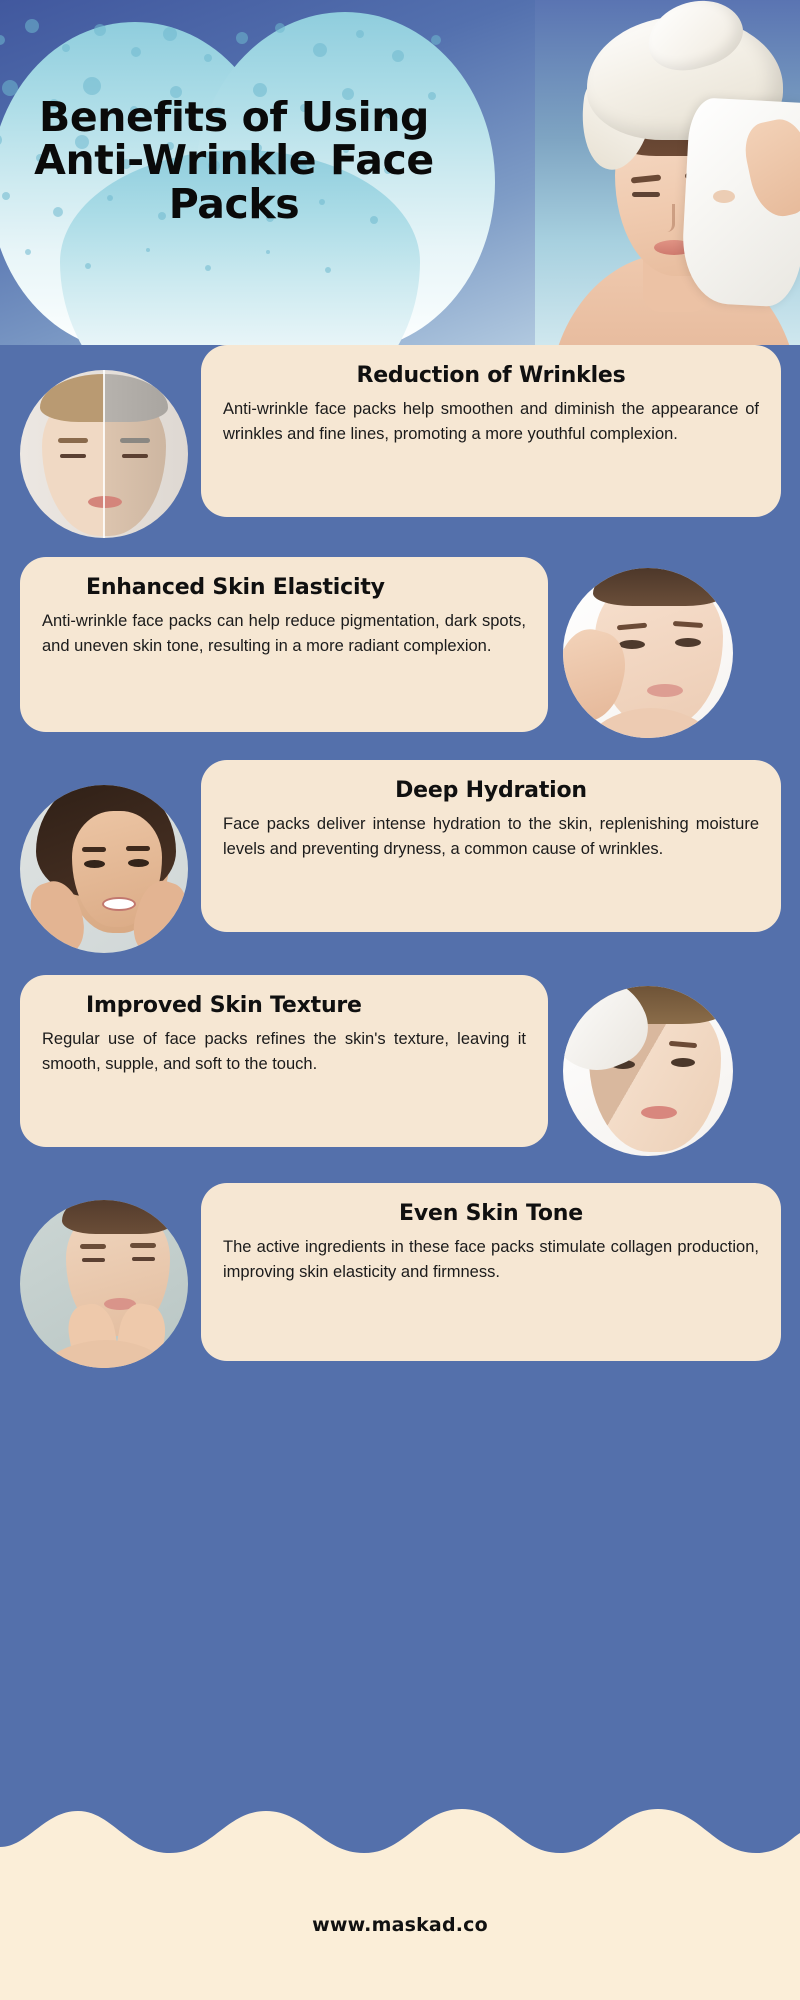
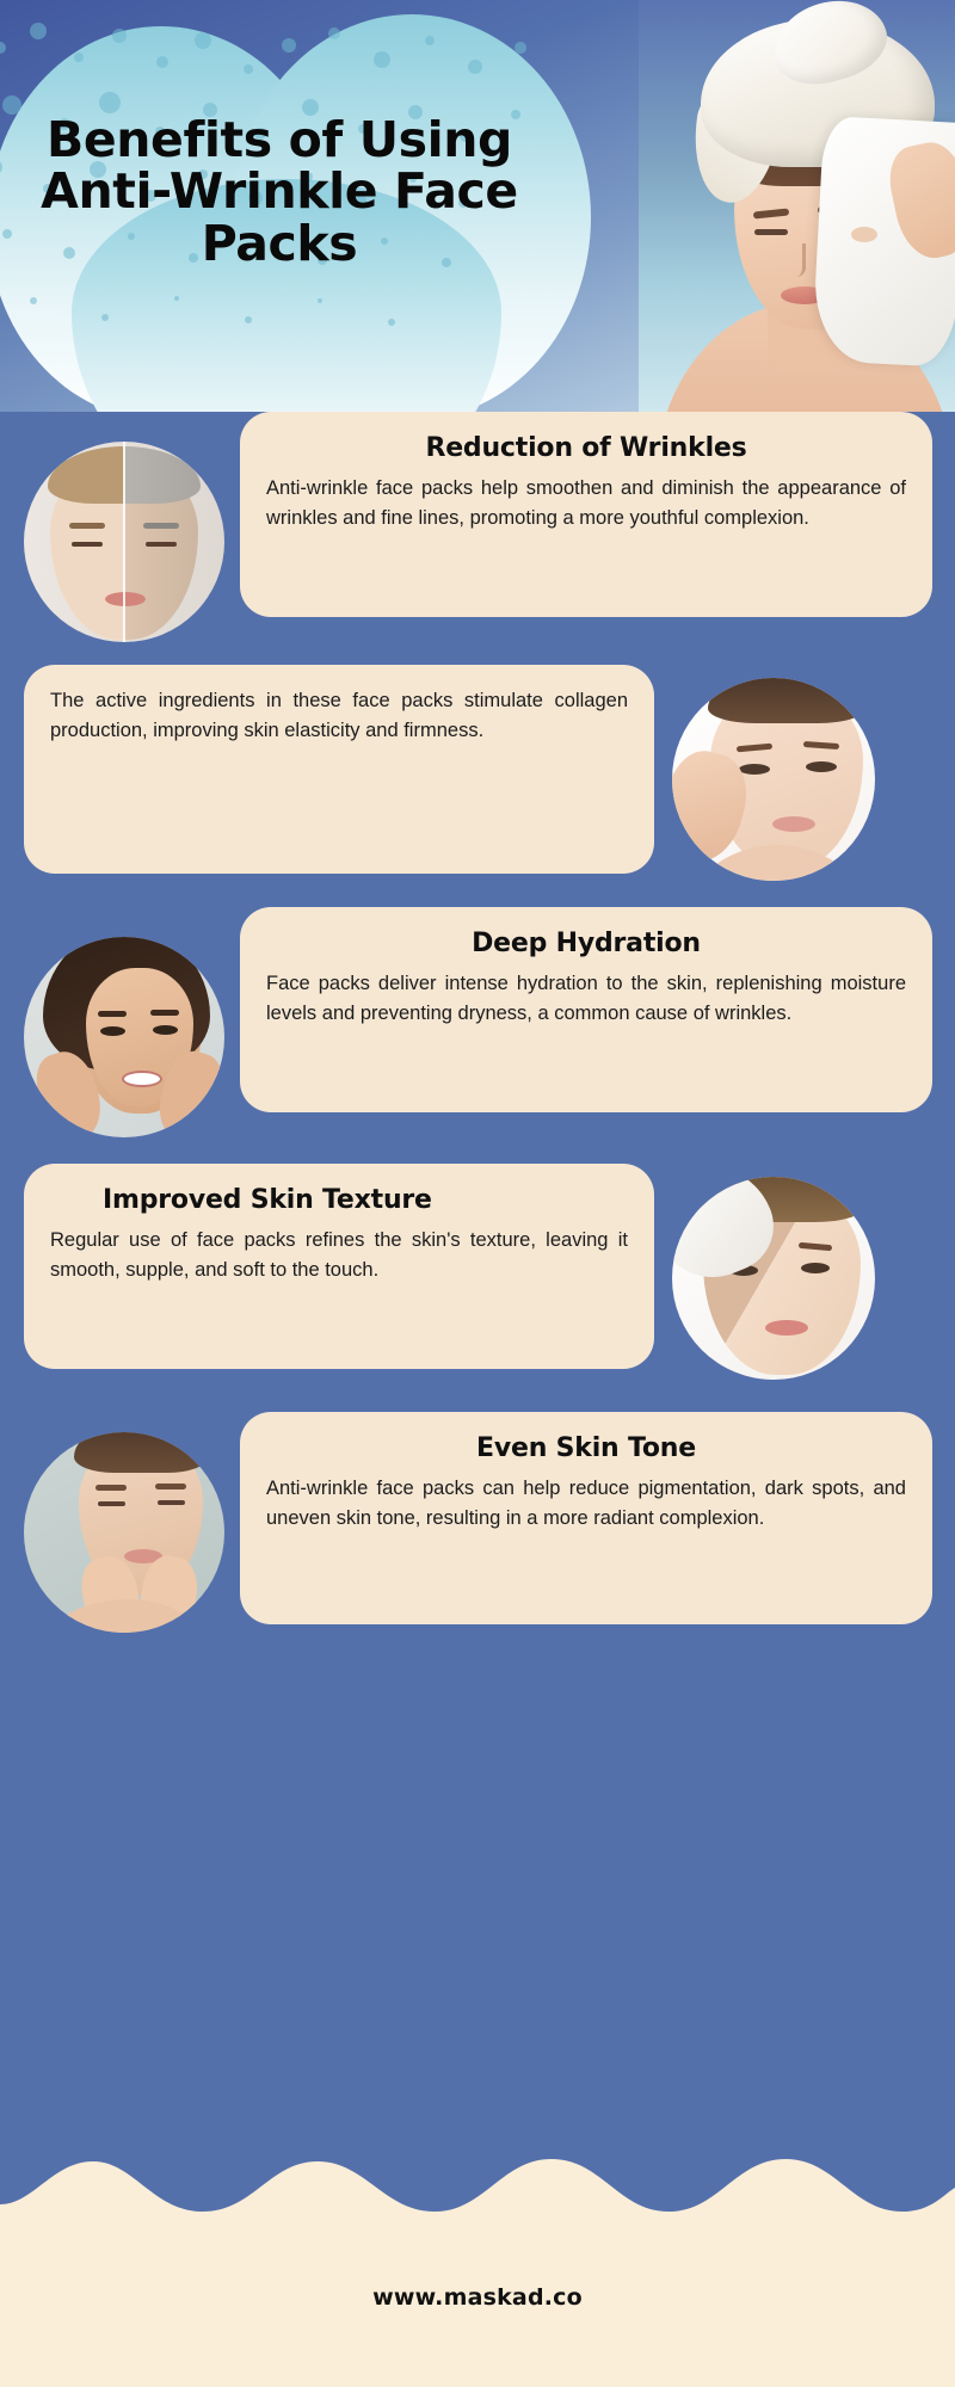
  Benefits of Using Anti-Wrinkle Face Packs
  Reduction of Wrinkles
  Anti-wrinkle face packs help smoothen and diminish the appearance of wrinkles and fine lines, promoting a more youthful complexion.
- Enhanced Skin Elasticity
- Anti-wrinkle face packs can help reduce pigmentation, dark spots, and uneven skin tone, resulting in a more radiant complexion.
+ The active ingredients in these face packs stimulate collagen production, improving skin elasticity and firmness.
  Deep Hydration
  Face packs deliver intense hydration to the skin, replenishing moisture levels and preventing dryness, a common cause of wrinkles.
  Improved Skin Texture
  Regular use of face packs refines the skin's texture, leaving it smooth, supple, and soft to the touch.
  Even Skin Tone
- The active ingredients in these face packs stimulate collagen production, improving skin elasticity and firmness.
+ Anti-wrinkle face packs can help reduce pigmentation, dark spots, and uneven skin tone, resulting in a more radiant complexion.
  www.maskad.co
